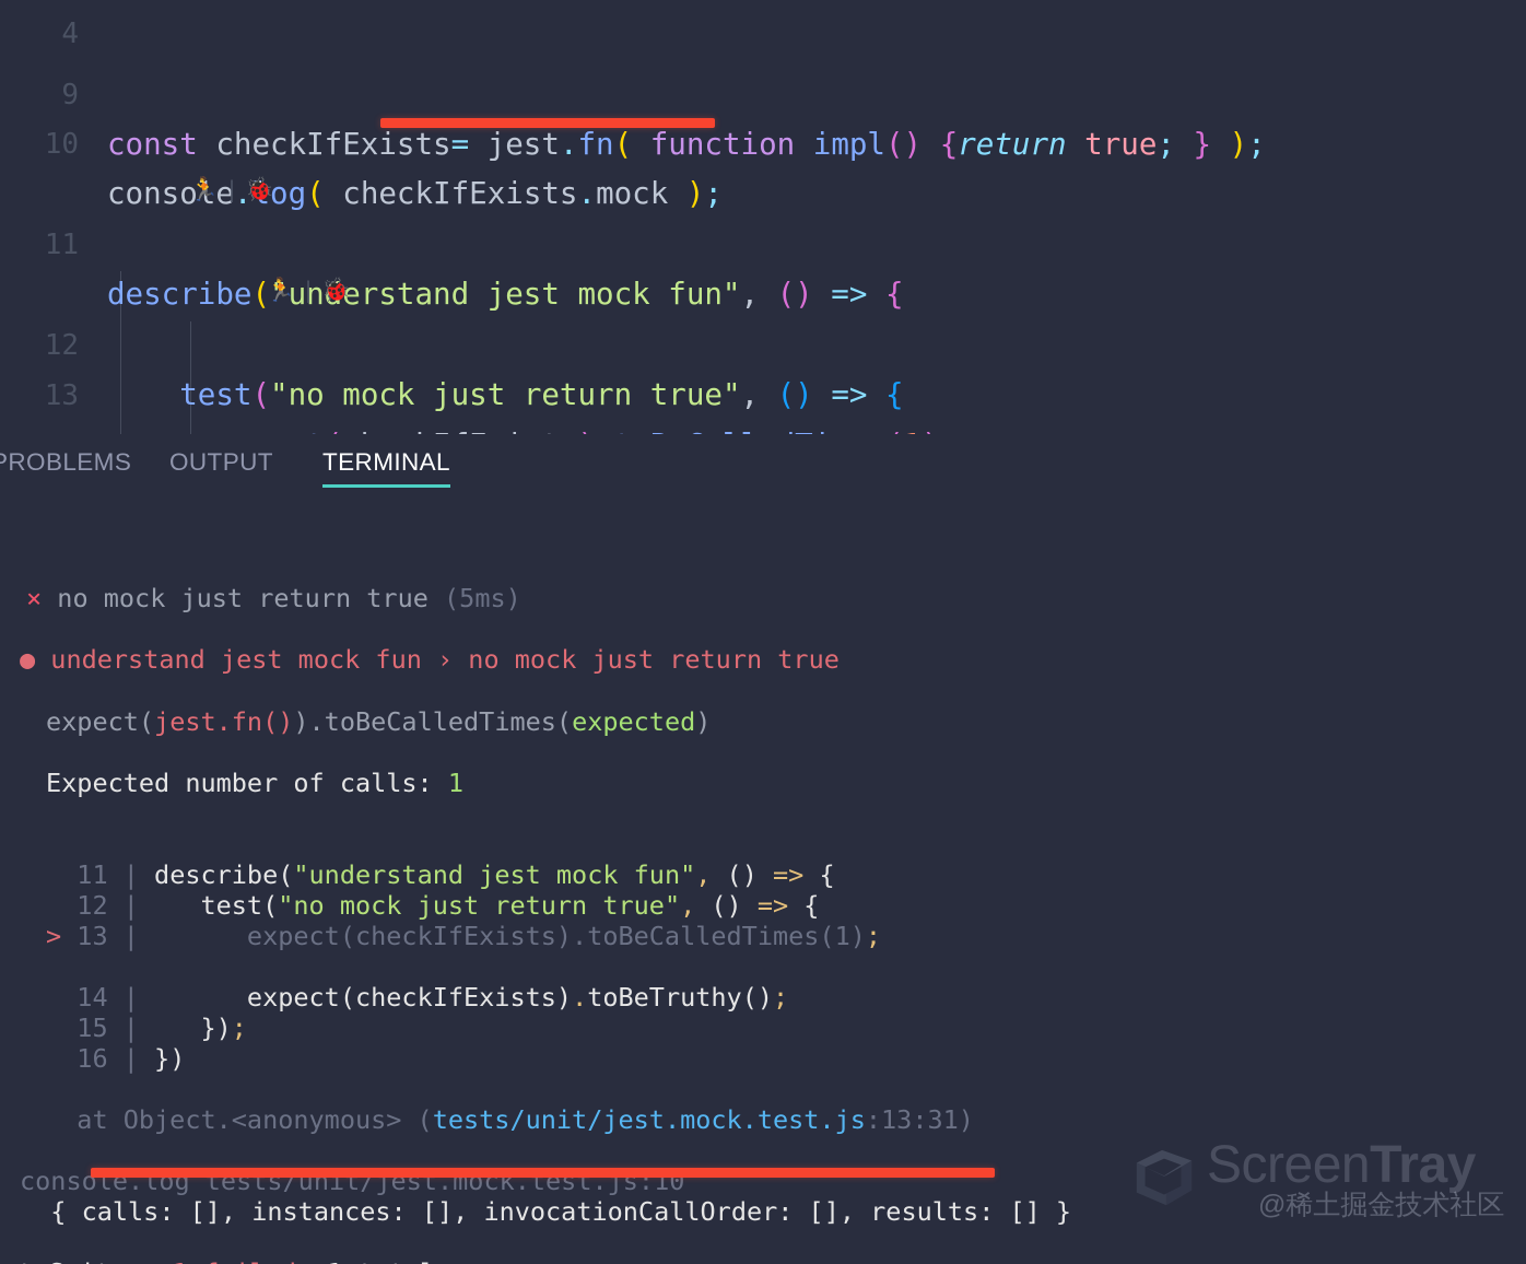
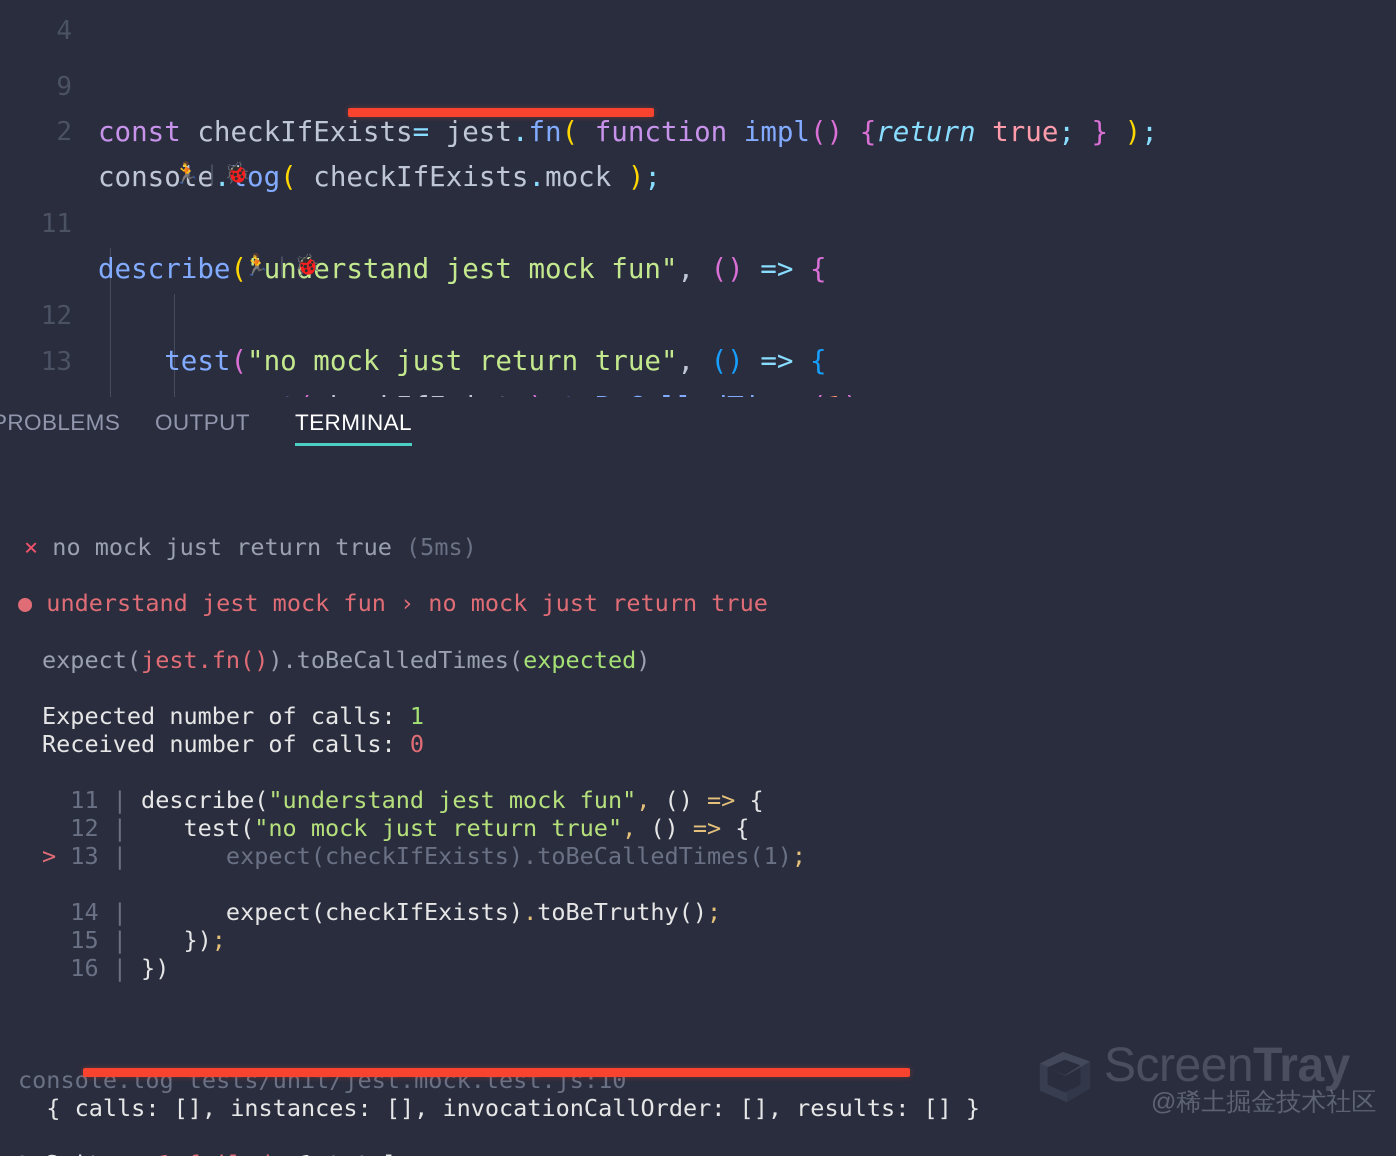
  4
  9
  const checkIfExists= jest.fn( function impl() {return true; } );
- 10
+ 2
  console.log( checkIfExists.mock );
  🏃 | 🐞
  11
  describe("understand jest mock fun", () => {
  🏃 | 🐞
  12
  test("no mock just return true", () => {
  13
  ROBLEMS
  OUTPUT
  TERMINAL
  × no mock just return true (5ms)
  ● understand jest mock fun › no mock just return true
  expect(jest.fn()).toBeCalledTimes(expected)
  Expected number of calls: 1
+ Received number of calls: 0
  11 | describe("understand jest mock fun", () => {
  12 | test("no mock just return true", () => {
  > 13 | expect(checkIfExists).toBeCalledTimes(1);
  14 | expect(checkIfExists).toBeTruthy();
  15 | });
  16 | })
- at Object.<anonymous> (tests/unit/jest.mock.test.js:13:31)
  console.log tests/unit/jest.mock.test.js:10
  { calls: [], instances: [], invocationCallOrder: [], results: [] }
  ScreenTray
  @稀土掘金技术社区
